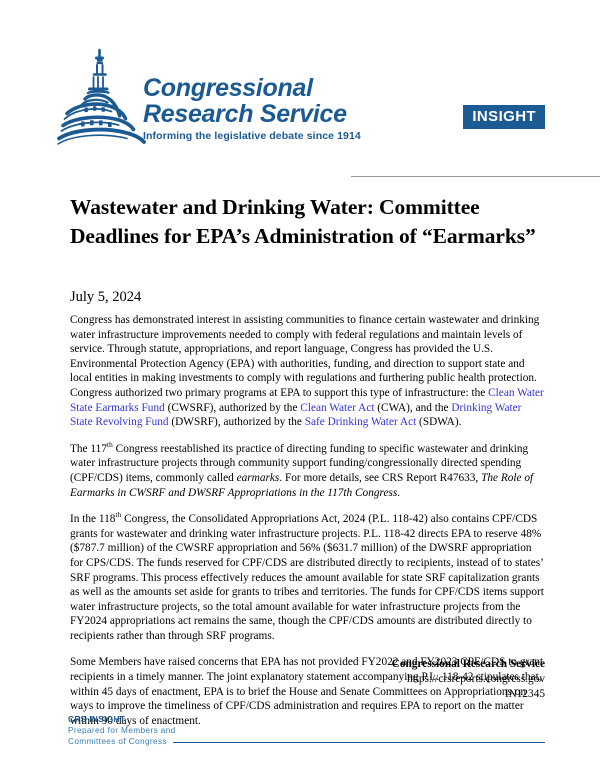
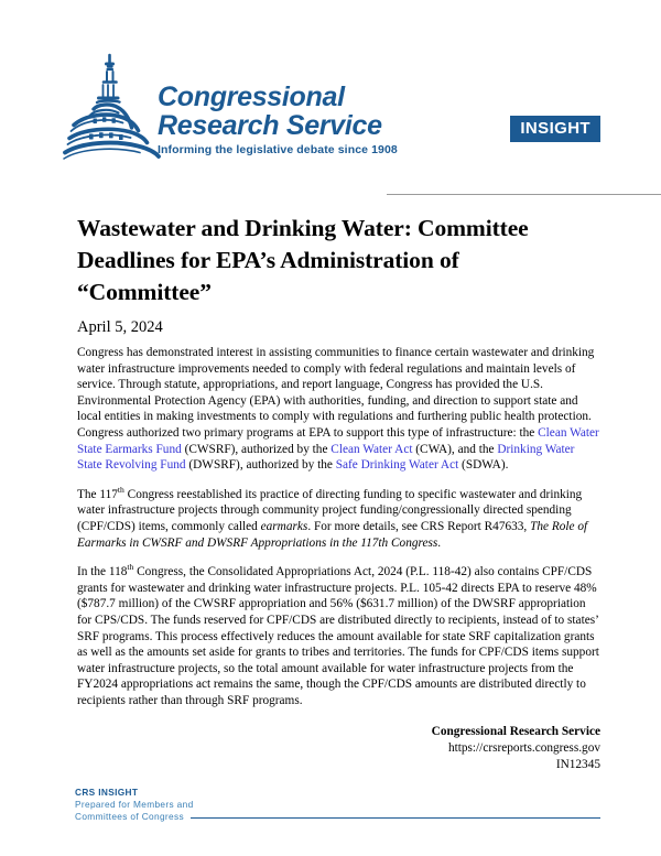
  Congressional
  Research Service
- Informing the legislative debate since 1914
+ Informing the legislative debate since 1908
  INSIGHT
- Wastewater and Drinking Water: Committee Deadlines for EPA’s Administration of “Earmarks”
+ Wastewater and Drinking Water: Committee Deadlines for EPA’s Administration of “Committee”
- July 5, 2024
+ April 5, 2024
  Congress has demonstrated interest in assisting communities to finance certain wastewater and drinking water infrastructure improvements needed to comply with federal regulations and maintain levels of service. Through statute, appropriations, and report language, Congress has provided the U.S. Environmental Protection Agency (EPA) with authorities, funding, and direction to support state and local entities in making investments to comply with regulations and furthering public health protection. Congress authorized two primary programs at EPA to support this type of infrastructure: the Clean Water State Earmarks Fund (CWSRF), authorized by the Clean Water Act (CWA), and the Drinking Water State Revolving Fund (DWSRF), authorized by the Safe Drinking Water Act (SDWA).
- The 117th Congress reestablished its practice of directing funding to specific wastewater and drinking water infrastructure projects through community support funding/congressionally directed spending (CPF/CDS) items, commonly called earmarks. For more details, see CRS Report R47633, The Role of Earmarks in CWSRF and DWSRF Appropriations in the 117th Congress.
+ The 117th Congress reestablished its practice of directing funding to specific wastewater and drinking water infrastructure projects through community project funding/congressionally directed spending (CPF/CDS) items, commonly called earmarks. For more details, see CRS Report R47633, The Role of Earmarks in CWSRF and DWSRF Appropriations in the 117th Congress.
- In the 118th Congress, the Consolidated Appropriations Act, 2024 (P.L. 118-42) also contains CPF/CDS grants for wastewater and drinking water infrastructure projects. P.L. 118-42 directs EPA to reserve 48% ($787.7 million) of the CWSRF appropriation and 56% ($631.7 million) of the DWSRF appropriation for CPS/CDS. The funds reserved for CPF/CDS are distributed directly to recipients, instead of to states’ SRF programs. This process effectively reduces the amount available for state SRF capitalization grants as well as the amounts set aside for grants to tribes and territories. The funds for CPF/CDS items support water infrastructure projects, so the total amount available for water infrastructure projects from the FY2024 appropriations act remains the same, though the CPF/CDS amounts are distributed directly to recipients rather than through SRF programs.
+ In the 118th Congress, the Consolidated Appropriations Act, 2024 (P.L. 118-42) also contains CPF/CDS grants for wastewater and drinking water infrastructure projects. P.L. 105-42 directs EPA to reserve 48% ($787.7 million) of the CWSRF appropriation and 56% ($631.7 million) of the DWSRF appropriation for CPS/CDS. The funds reserved for CPF/CDS are distributed directly to recipients, instead of to states’ SRF programs. This process effectively reduces the amount available for state SRF capitalization grants as well as the amounts set aside for grants to tribes and territories. The funds for CPF/CDS items support water infrastructure projects, so the total amount available for water infrastructure projects from the FY2024 appropriations act remains the same, though the CPF/CDS amounts are distributed directly to recipients rather than through SRF programs.
- Some Members have raised concerns that EPA has not provided FY2022 and FY2023 CPF/CDS to grant recipients in a timely manner. The joint explanatory statement accompanying P.L. 118-42 stipulates that, within 45 days of enactment, EPA is to brief the House and Senate Committees on Appropriations on ways to improve the timeliness of CPF/CDS administration and requires EPA to report on the matter within 90 days of enactment.
  Congressional Research Service
  https://crsreports.congress.gov
  IN12345
  CRS INSIGHT
  Prepared for Members and
  Committees of Congress
